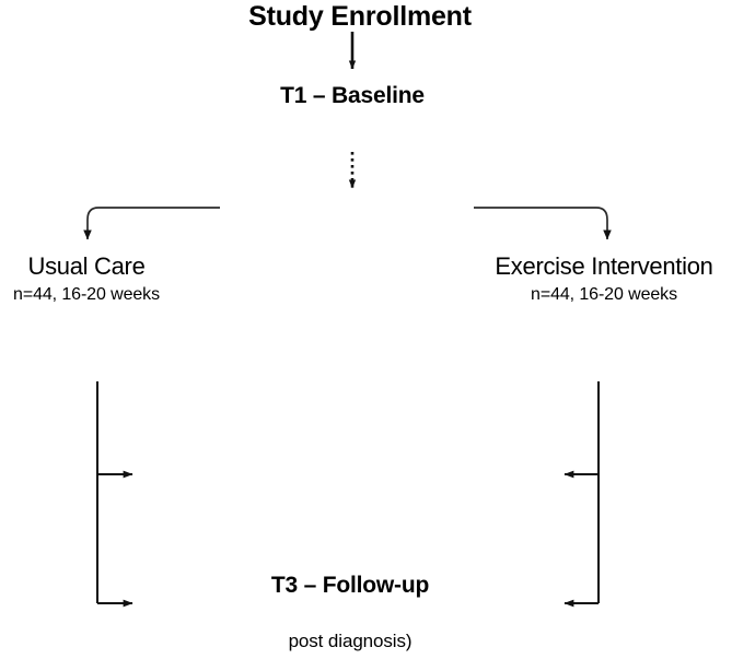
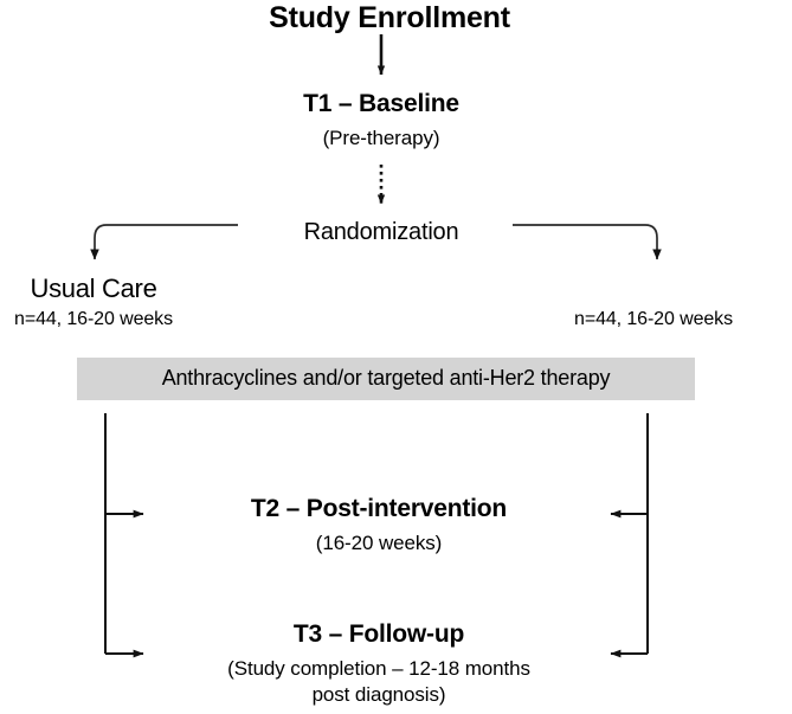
  Study Enrollment
  T1 – Baseline
+ (Pre-therapy)
+ Randomization
  Usual Care
  n=44, 16-20 weeks
- Exercise Intervention
  n=44, 16-20 weeks
+ Anthracyclines and/or targeted anti-Her2 therapy
+ T2 – Post-intervention
+ (16-20 weeks)
  T3 – Follow-up
+ (Study completion – 12-18 months
  post diagnosis)
